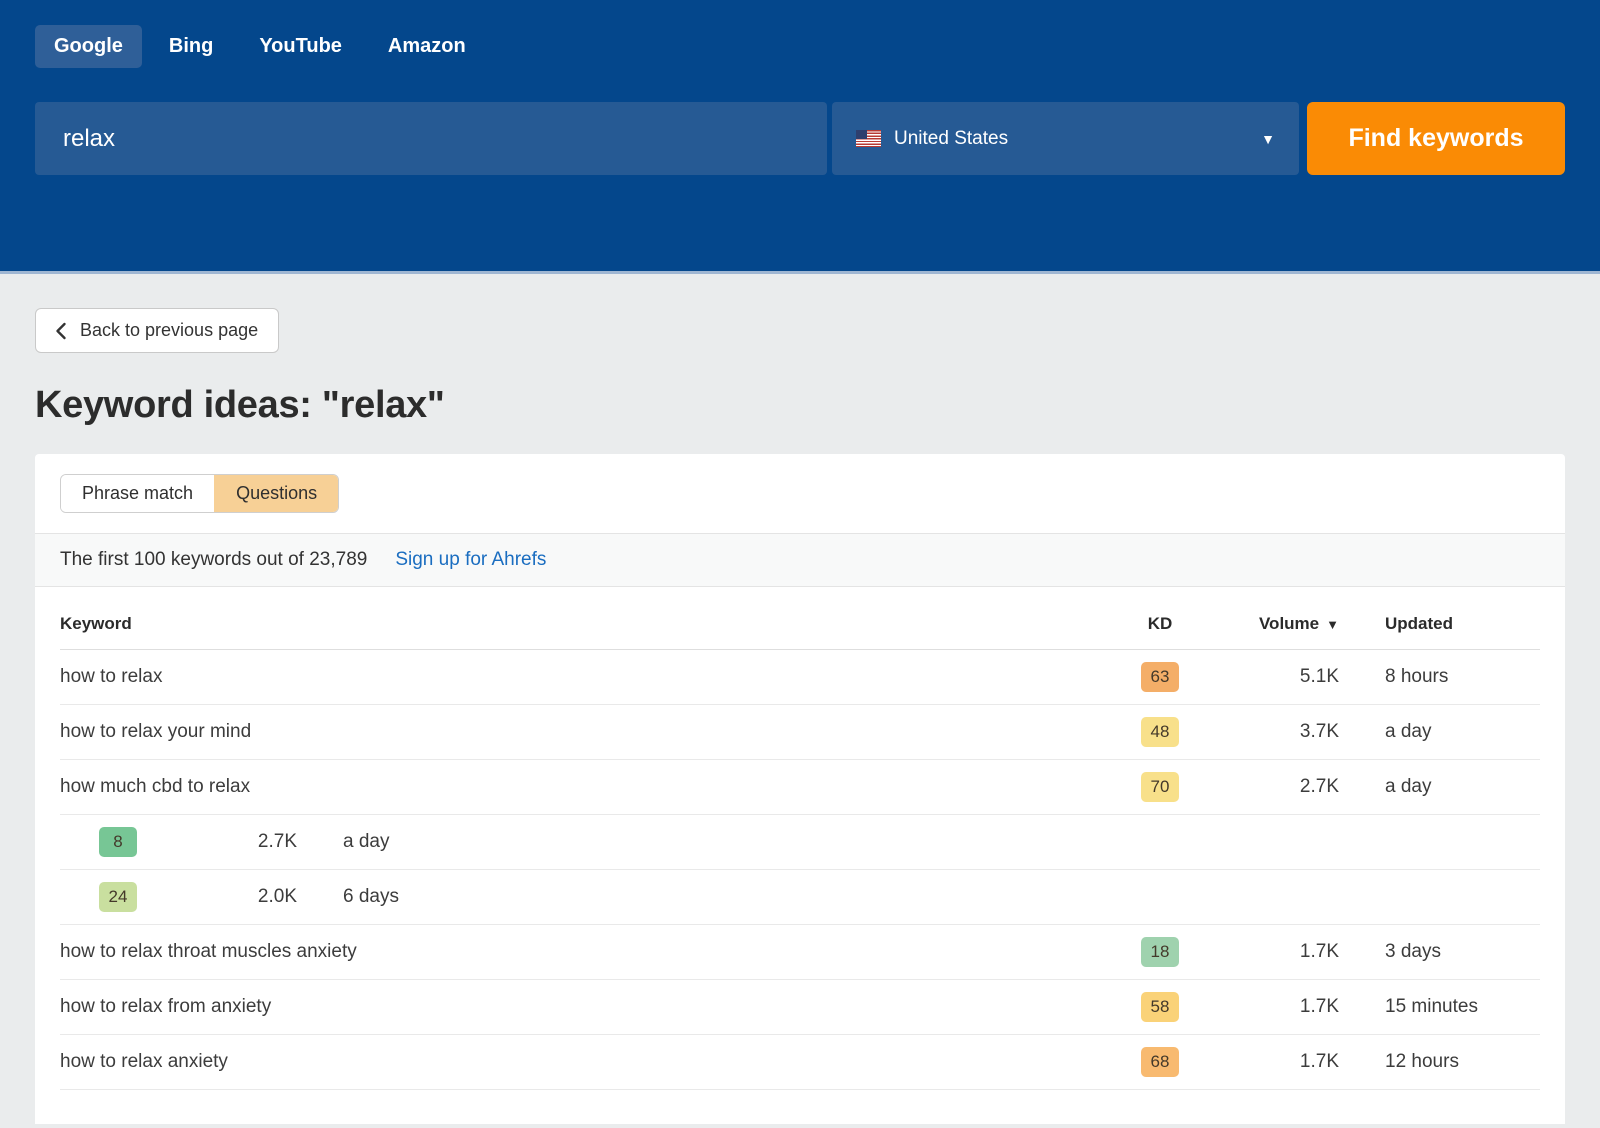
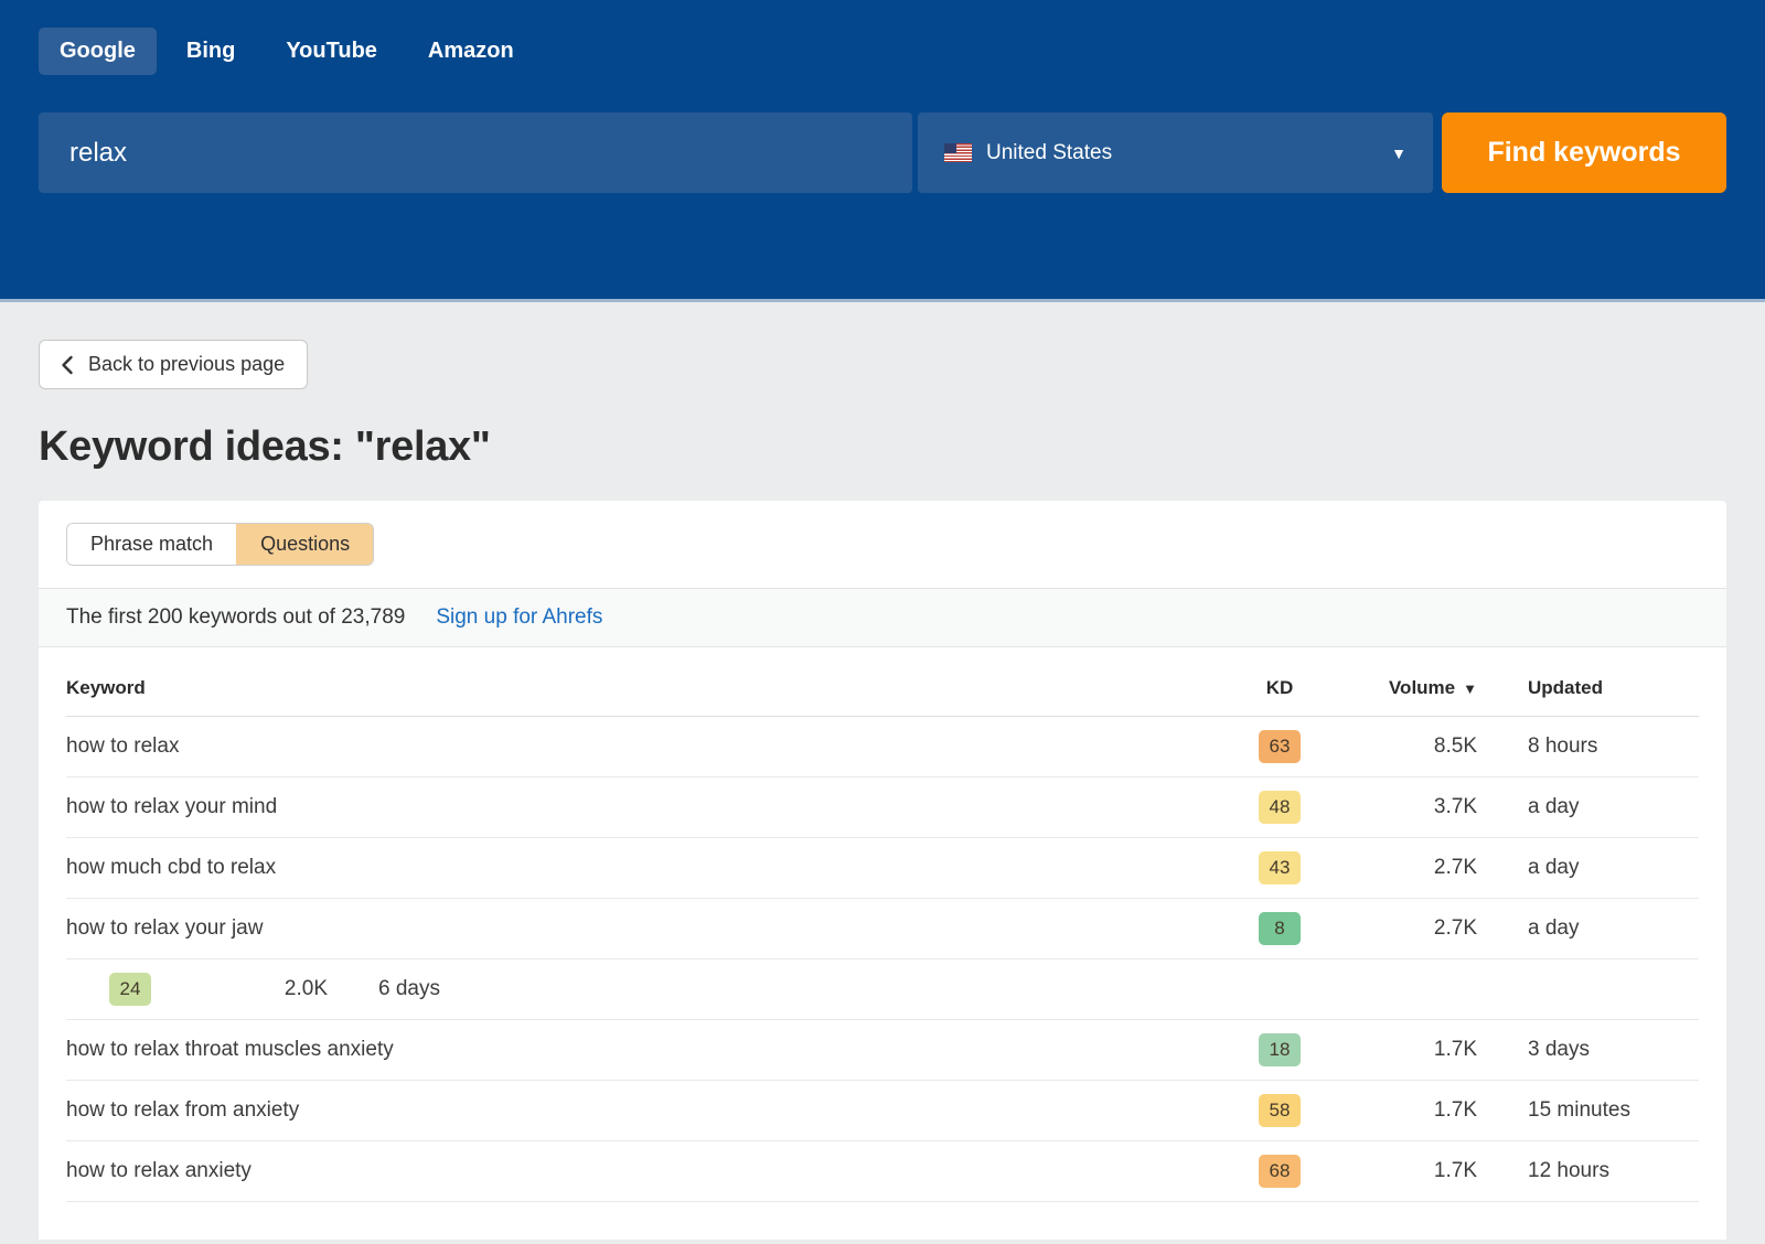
  Google
  Bing
  YouTube
  Amazon
  relax
  United States
  ▼
  Find keywords
  Back to previous page
  Keyword ideas: "relax"
  Phrase match
  Questions
- The first 100 keywords out of 23,789
+ The first 200 keywords out of 23,789
  Sign up for Ahrefs
  Keyword
  KD
  Volume ▼
  Updated
  how to relax
  63
- 5.1K
+ 8.5K
  8 hours
  how to relax your mind
  48
  3.7K
  a day
  how much cbd to relax
- 70
+ 43
  2.7K
  a day
+ how to relax your jaw
  8
  2.7K
  a day
  24
  2.0K
  6 days
  how to relax throat muscles anxiety
  18
  1.7K
  3 days
  how to relax from anxiety
  58
  1.7K
  15 minutes
  how to relax anxiety
  68
  1.7K
  12 hours
